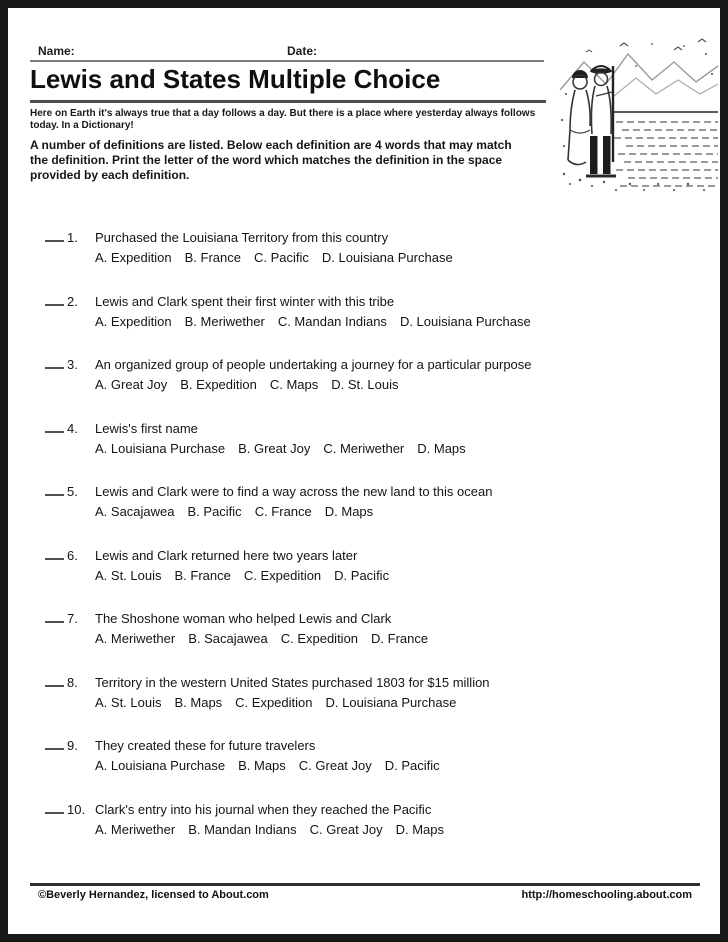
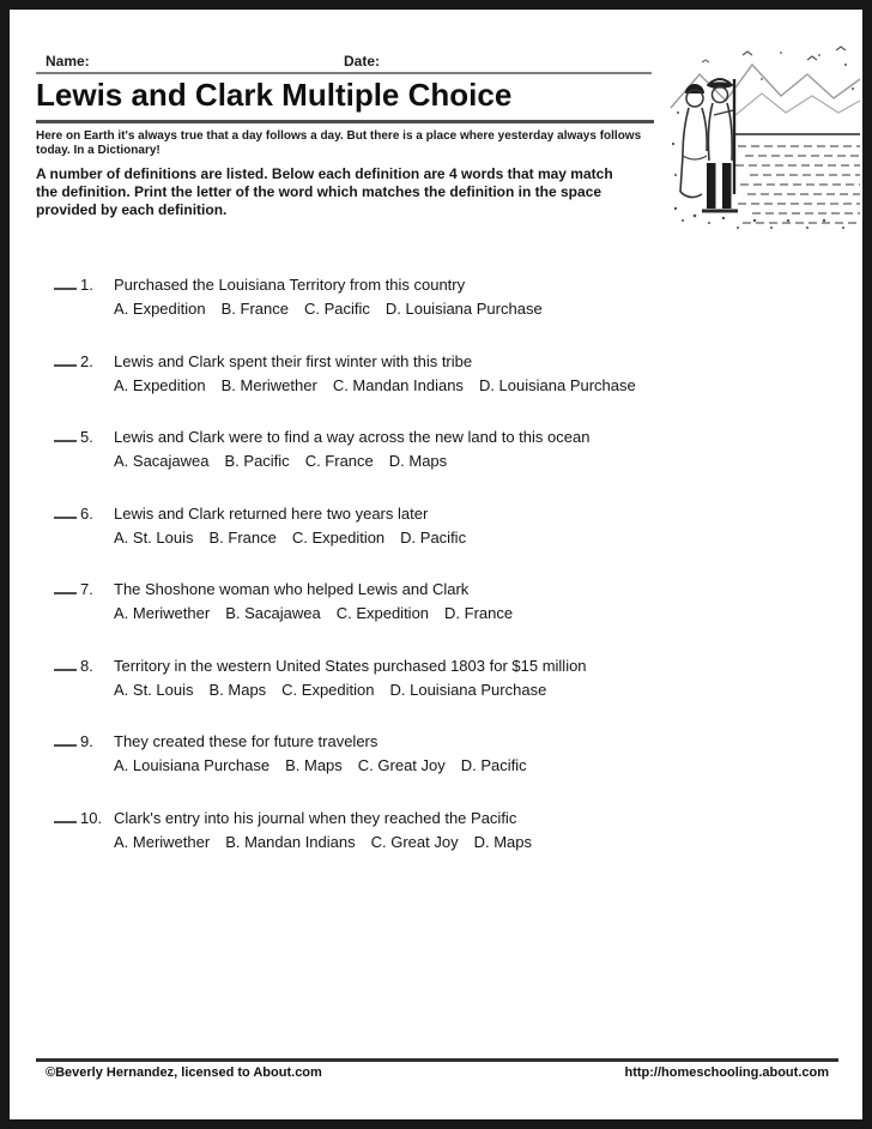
  Name:
  Date:
- Lewis and States Multiple Choice
+ Lewis and Clark Multiple Choice
  Here on Earth it's always true that a day follows a day. But there is a place where yesterday always follows
  today. In a Dictionary!
  A number of definitions are listed. Below each definition are 4 words that may match
  the definition. Print the letter of the word which matches the definition in the space
  provided by each definition.
  1. Purchased the Louisiana Territory from this country
  A. Expedition B. France C. Pacific D. Louisiana Purchase
  2. Lewis and Clark spent their first winter with this tribe
  A. Expedition B. Meriwether C. Mandan Indians D. Louisiana Purchase
- 3. An organized group of people undertaking a journey for a particular purpose
- A. Great Joy B. Expedition C. Maps D. St. Louis
- 4. Lewis's first name
- A. Louisiana Purchase B. Great Joy C. Meriwether D. Maps
  5. Lewis and Clark were to find a way across the new land to this ocean
  A. Sacajawea B. Pacific C. France D. Maps
  6. Lewis and Clark returned here two years later
  A. St. Louis B. France C. Expedition D. Pacific
  7. The Shoshone woman who helped Lewis and Clark
  A. Meriwether B. Sacajawea C. Expedition D. France
  8. Territory in the western United States purchased 1803 for $15 million
  A. St. Louis B. Maps C. Expedition D. Louisiana Purchase
  9. They created these for future travelers
  A. Louisiana Purchase B. Maps C. Great Joy D. Pacific
  10. Clark's entry into his journal when they reached the Pacific
  A. Meriwether B. Mandan Indians C. Great Joy D. Maps
  ©Beverly Hernandez, licensed to About.com
  http://homeschooling.about.com
